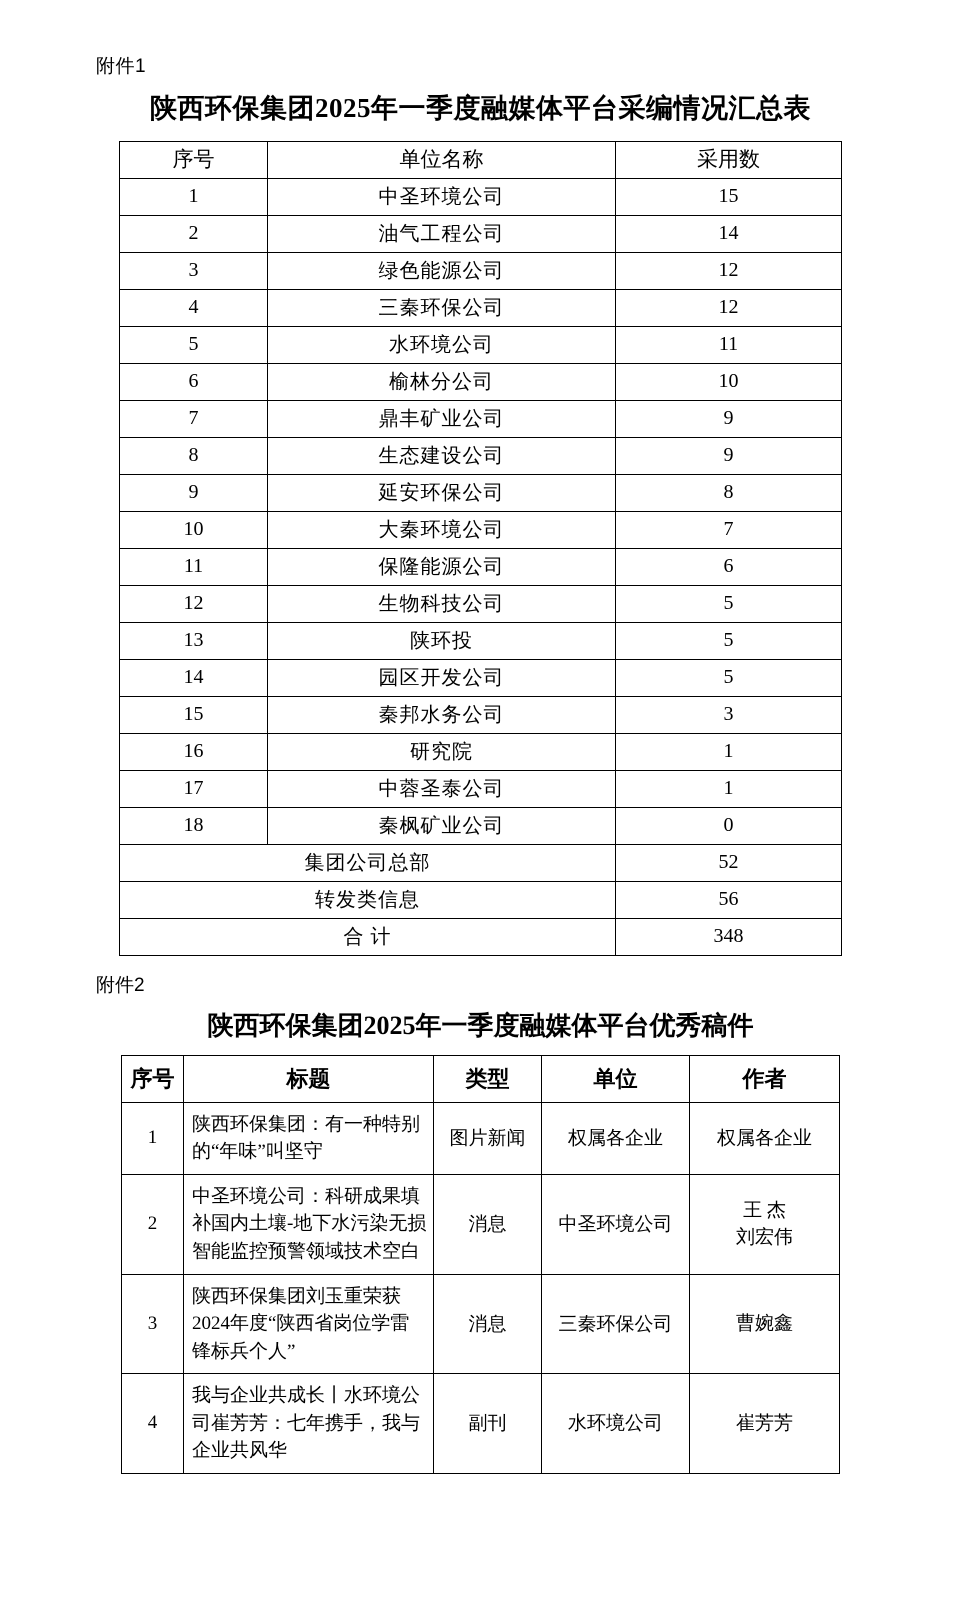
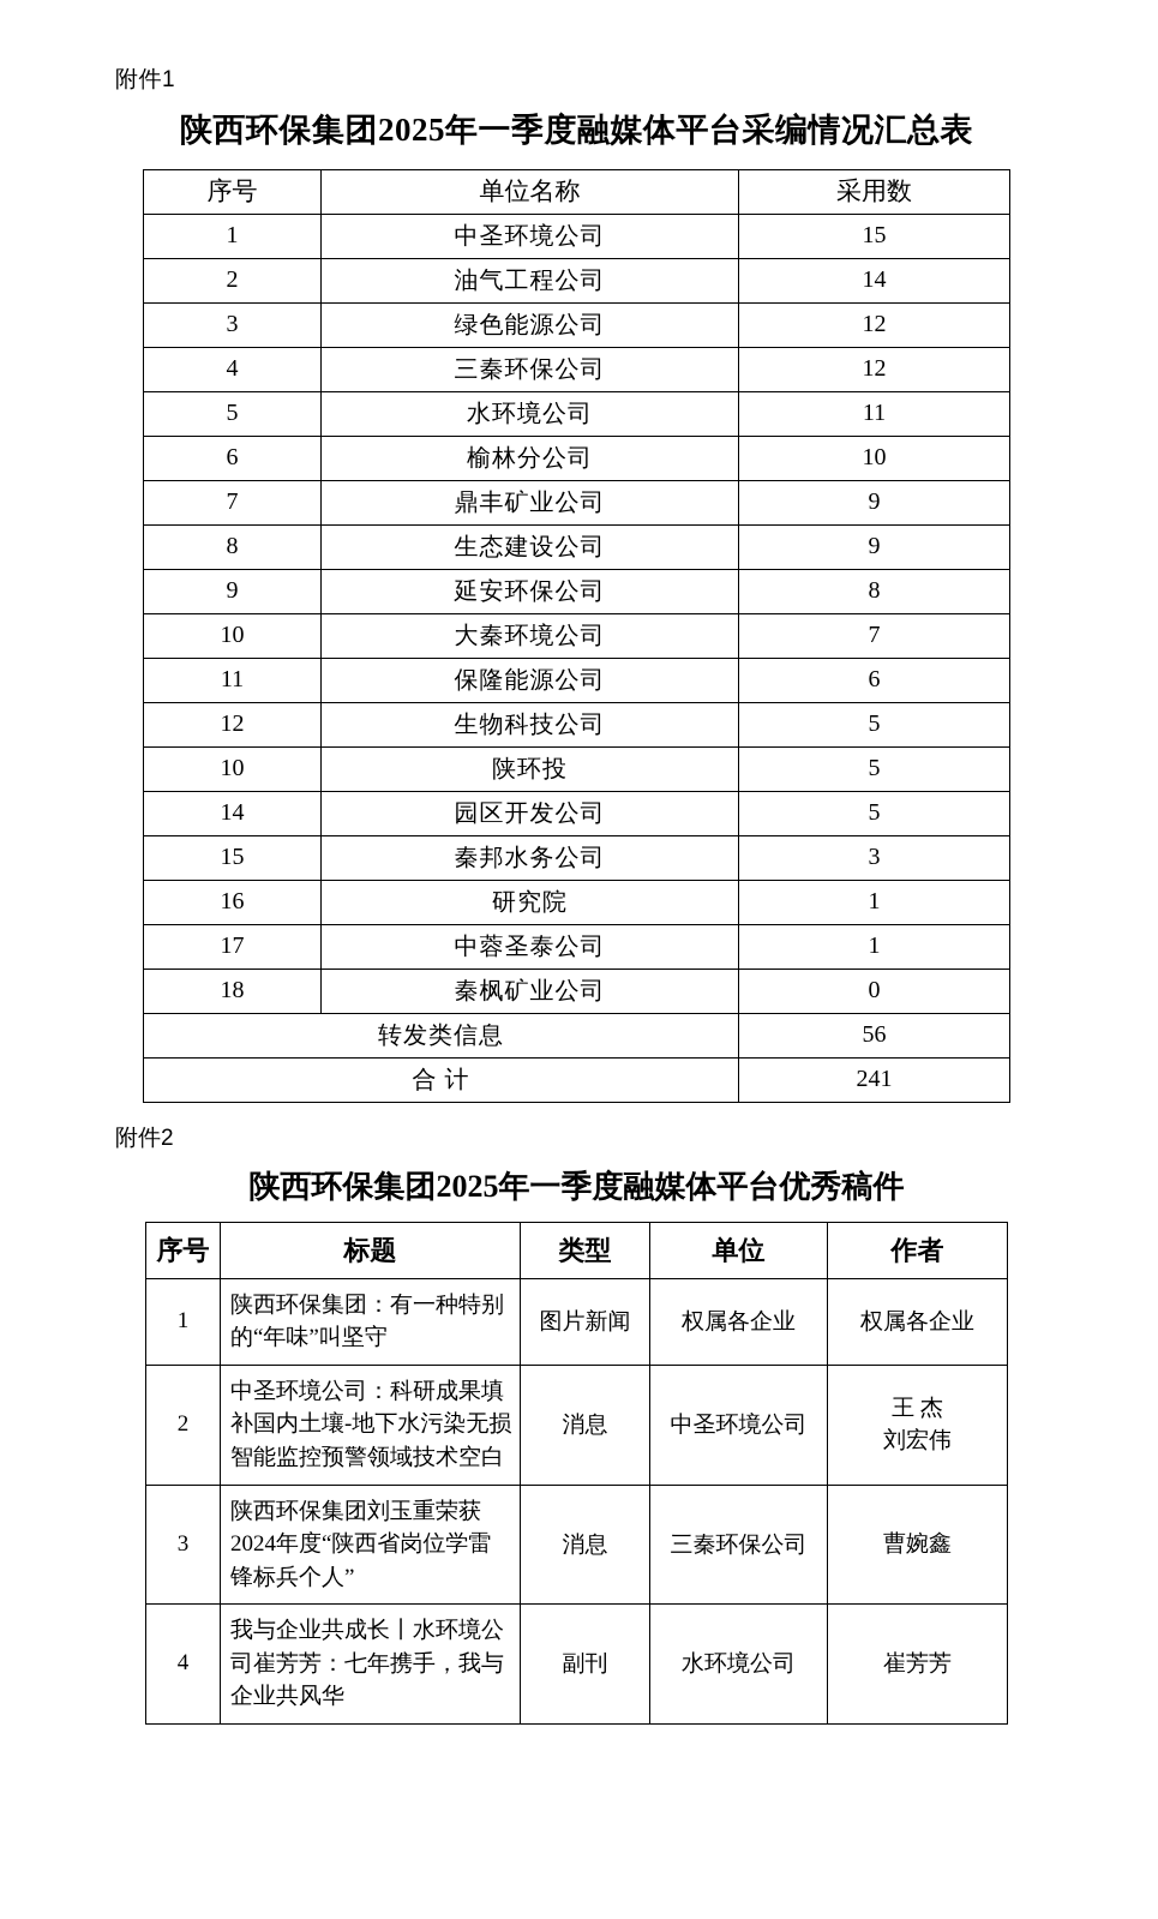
  附件1
  陕西环保集团2025年一季度融媒体平台采编情况汇总表
  序号	单位名称	采用数
  1	中圣环境公司	15
  2	油气工程公司	14
  3	绿色能源公司	12
  4	三秦环保公司	12
  5	水环境公司	11
  6	榆林分公司	10
  7	鼎丰矿业公司	9
  8	生态建设公司	9
  9	延安环保公司	8
  10	大秦环境公司	7
  11	保隆能源公司	6
  12	生物科技公司	5
- 13	陕环投	5
+ 10	陕环投	5
  14	园区开发公司	5
  15	秦邦水务公司	3
  16	研究院	1
  17	中蓉圣泰公司	1
  18	秦枫矿业公司	0
- 集团公司总部	52
  转发类信息	56
- 合 计	348
+ 合 计	241
  附件2
  陕西环保集团2025年一季度融媒体平台优秀稿件
  序号	标题	类型	单位	作者
  1	陕西环保集团：有一种特别的“年味”叫坚守	图片新闻	权属各企业	权属各企业
  2	中圣环境公司：科研成果填补国内土壤-地下水污染无损智能监控预警领域技术空白	消息	中圣环境公司	王 杰 刘宏伟
  3	陕西环保集团刘玉重荣获2024年度“陕西省岗位学雷锋标兵个人”	消息	三秦环保公司	曹婉鑫
  4	我与企业共成长丨水环境公司崔芳芳：七年携手，我与企业共风华	副刊	水环境公司	崔芳芳
